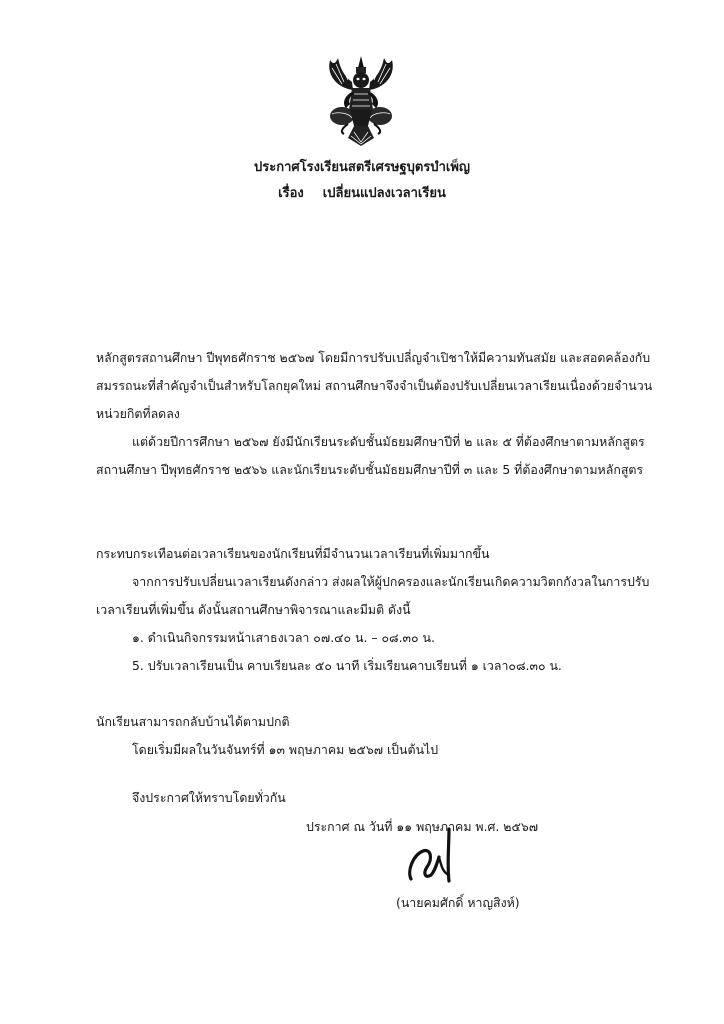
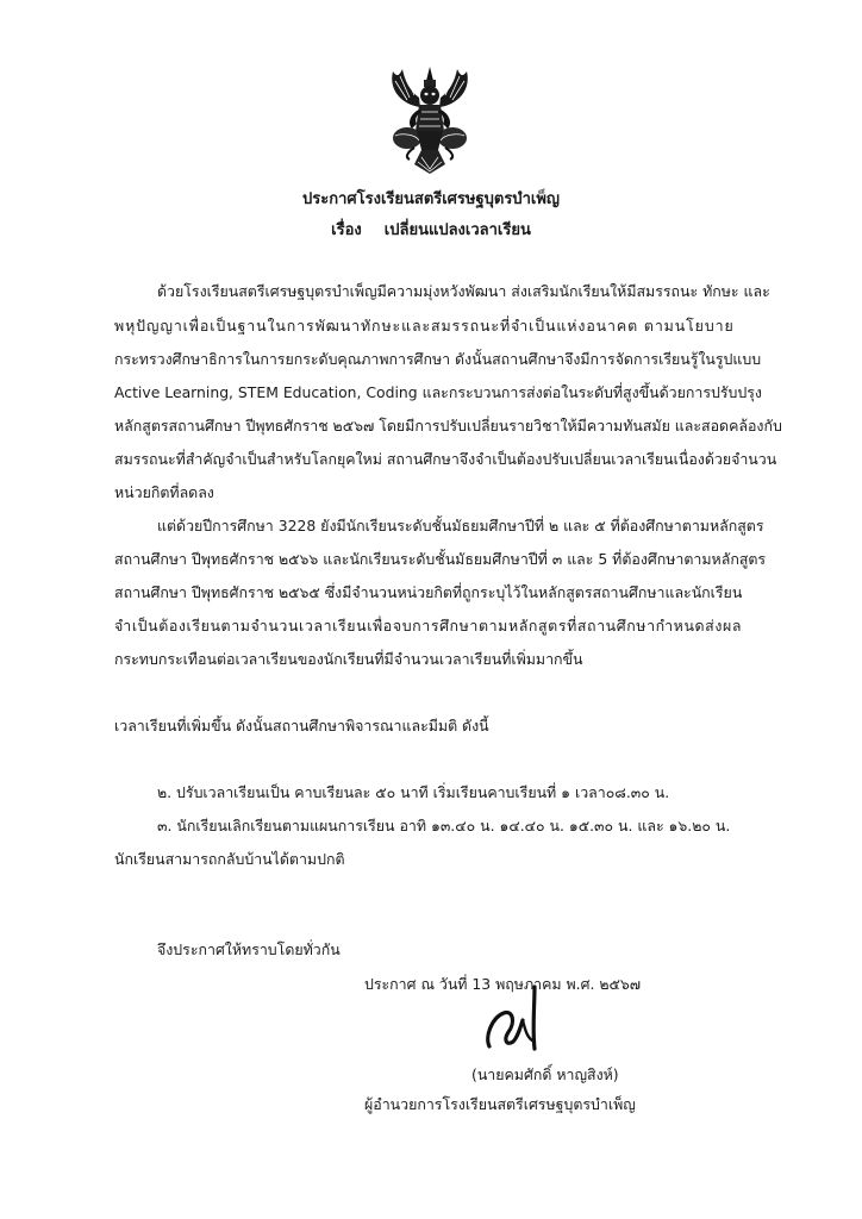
  ประกาศโรงเรียนสตรีเศรษฐบุตรบำเพ็ญ
  เรื่อง เปลี่ยนแปลงเวลาเรียน
+ ด้วยโรงเรียนสตรีเศรษฐบุตรบำเพ็ญมีความมุ่งหวังพัฒนา ส่งเสริมนักเรียนให้มีสมรรถนะ ทักษะ และ
+ พหุปัญญาเพื่อเป็นฐานในการพัฒนาทักษะและสมรรถนะที่จำเป็นแห่งอนาคต ตามนโยบาย
+ กระทรวงศึกษาธิการในการยกระดับคุณภาพการศึกษา ดังนั้นสถานศึกษาจึงมีการจัดการเรียนรู้ในรูปแบบ
+ Active Learning, STEM Education, Coding และกระบวนการส่งต่อในระดับที่สูงขึ้นด้วยการปรับปรุง
- หลักสูตรสถานศึกษา ปีพุทธศักราช ๒๕๖๗ โดยมีการปรับเปลี่ญจำเปิชาให้มีความทันสมัย และสอดคล้องกับ
+ หลักสูตรสถานศึกษา ปีพุทธศักราช ๒๕๖๗ โดยมีการปรับเปลี่ยนรายวิชาให้มีความทันสมัย และสอดคล้องกับ
  สมรรถนะที่สำคัญจำเป็นสำหรับโลกยุคใหม่ สถานศึกษาจึงจำเป็นต้องปรับเปลี่ยนเวลาเรียนเนื่องด้วยจำนวน
  หน่วยกิตที่ลดลง
- แต่ด้วยปีการศึกษา ๒๕๖๗ ยังมีนักเรียนระดับชั้นมัธยมศึกษาปีที่ ๒ และ ๕ ที่ต้องศึกษาตามหลักสูตร
+ แต่ด้วยปีการศึกษา 3228 ยังมีนักเรียนระดับชั้นมัธยมศึกษาปีที่ ๒ และ ๕ ที่ต้องศึกษาตามหลักสูตร
  สถานศึกษา ปีพุทธศักราช ๒๕๖๖ และนักเรียนระดับชั้นมัธยมศึกษาปีที่ ๓ และ 5 ที่ต้องศึกษาตามหลักสูตร
+ สถานศึกษา ปีพุทธศักราช ๒๕๖๕ ซึ่งมีจำนวนหน่วยกิตที่ถูกระบุไว้ในหลักสูตรสถานศึกษาและนักเรียน
+ จำเป็นต้องเรียนตามจำนวนเวลาเรียนเพื่อจบการศึกษาตามหลักสูตรที่สถานศึกษากำหนดส่งผล
  กระทบกระเทือนต่อเวลาเรียนของนักเรียนที่มีจำนวนเวลาเรียนที่เพิ่มมากขึ้น
- จากการปรับเปลี่ยนเวลาเรียนดังกล่าว ส่งผลให้ผู้ปกครองและนักเรียนเกิดความวิตกกังวลในการปรับ
  เวลาเรียนที่เพิ่มขึ้น ดังนั้นสถานศึกษาพิจารณาและมีมติ ดังนี้
- ๑. ดำเนินกิจกรรมหน้าเสาธงเวลา ๐๗.๔๐ น. – ๐๘.๓๐ น.
- 5. ปรับเวลาเรียนเป็น คาบเรียนละ ๕๐ นาที เริ่มเรียนคาบเรียนที่ ๑ เวลา๐๘.๓๐ น.
+ ๒. ปรับเวลาเรียนเป็น คาบเรียนละ ๕๐ นาที เริ่มเรียนคาบเรียนที่ ๑ เวลา๐๘.๓๐ น.
+ ๓. นักเรียนเลิกเรียนตามแผนการเรียน อาทิ ๑๓.๔๐ น. ๑๔.๔๐ น. ๑๕.๓๐ น. และ ๑๖.๒๐ น.
  นักเรียนสามารถกลับบ้านได้ตามปกติ
- โดยเริ่มมีผลในวันจันทร์ที่ ๑๓ พฤษภาคม ๒๕๖๗ เป็นต้นไป
  จึงประกาศให้ทราบโดยทั่วกัน
- ประกาศ ณ วันที่ ๑๑ พฤษภาคม พ.ศ. ๒๕๖๗
+ ประกาศ ณ วันที่ 13 พฤษภาคม พ.ศ. ๒๕๖๗
  (นายคมศักดิ์ หาญสิงห์)
+ ผู้อำนวยการโรงเรียนสตรีเศรษฐบุตรบำเพ็ญ
